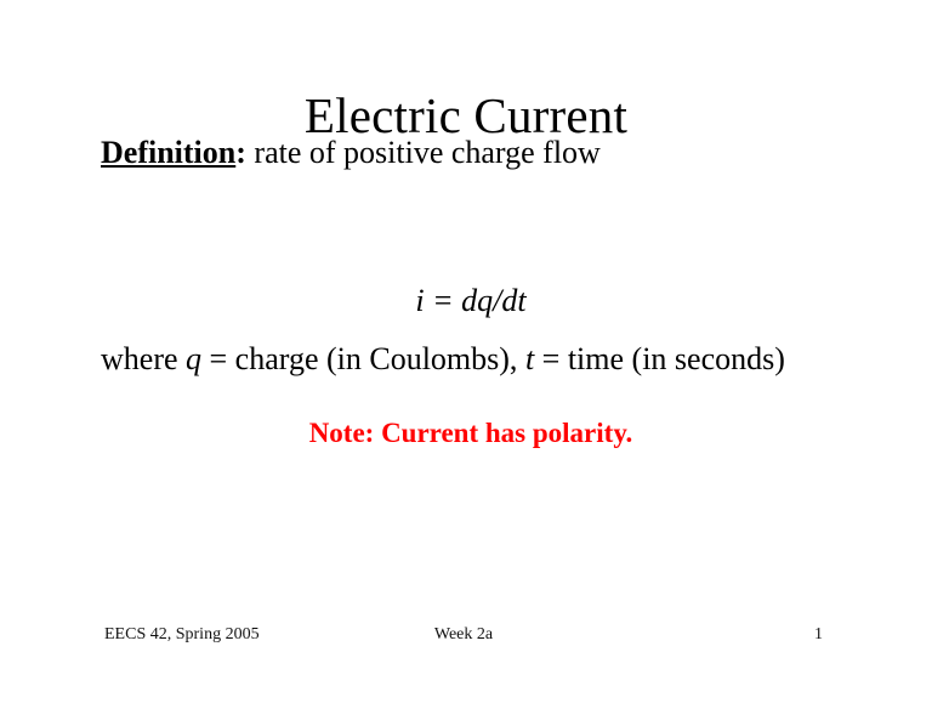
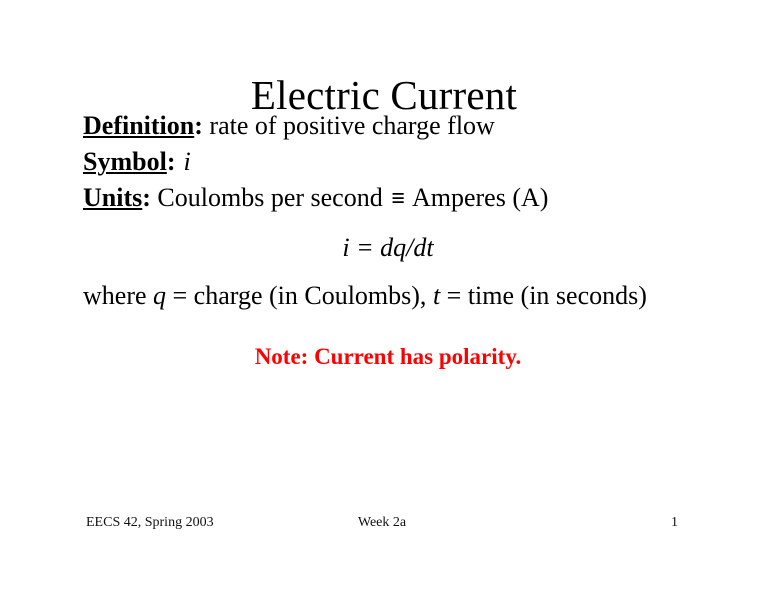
  Electric Current
  Definition: rate of positive charge flow
+ Symbol: i
+ Units: Coulombs per second ≡ Amperes (A)
  i = dq/dt
  where q = charge (in Coulombs), t = time (in seconds)
  Note: Current has polarity.
- EECS 42, Spring 2005
+ EECS 42, Spring 2003
  Week 2a
  1
